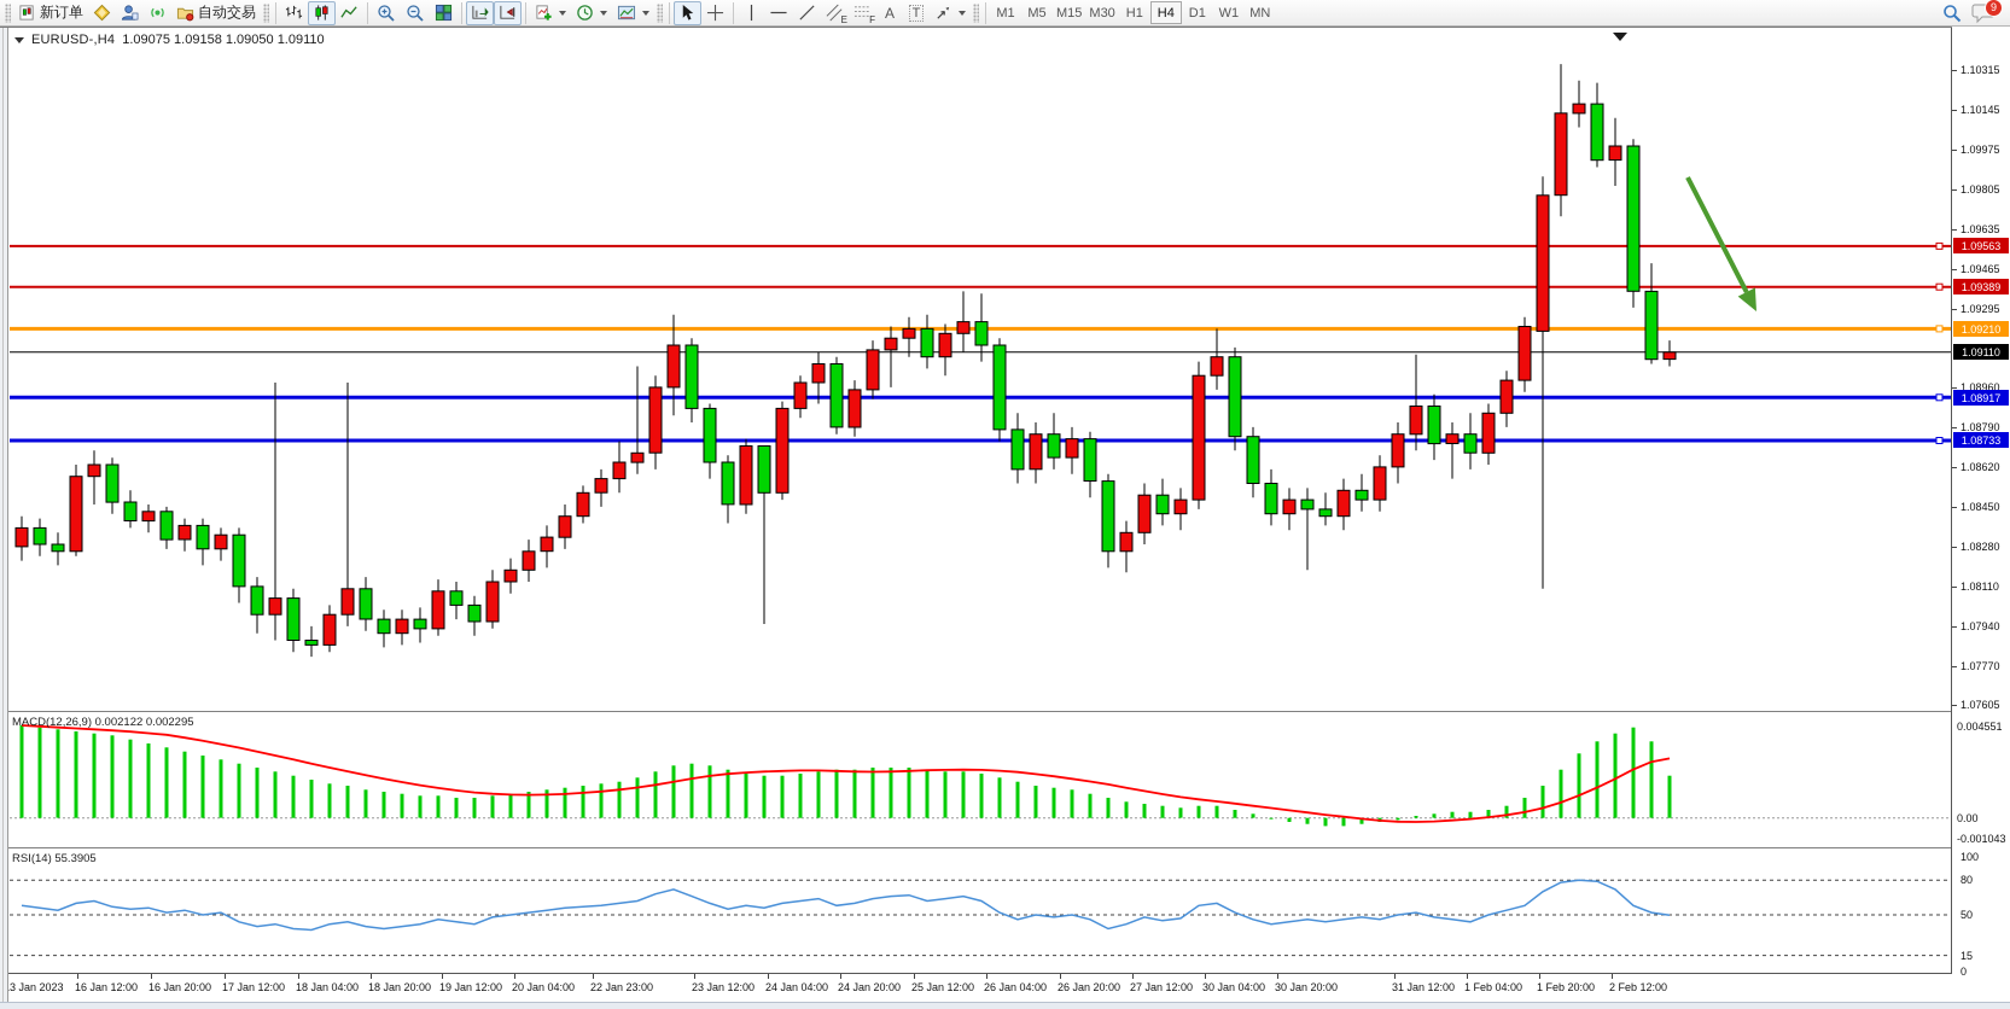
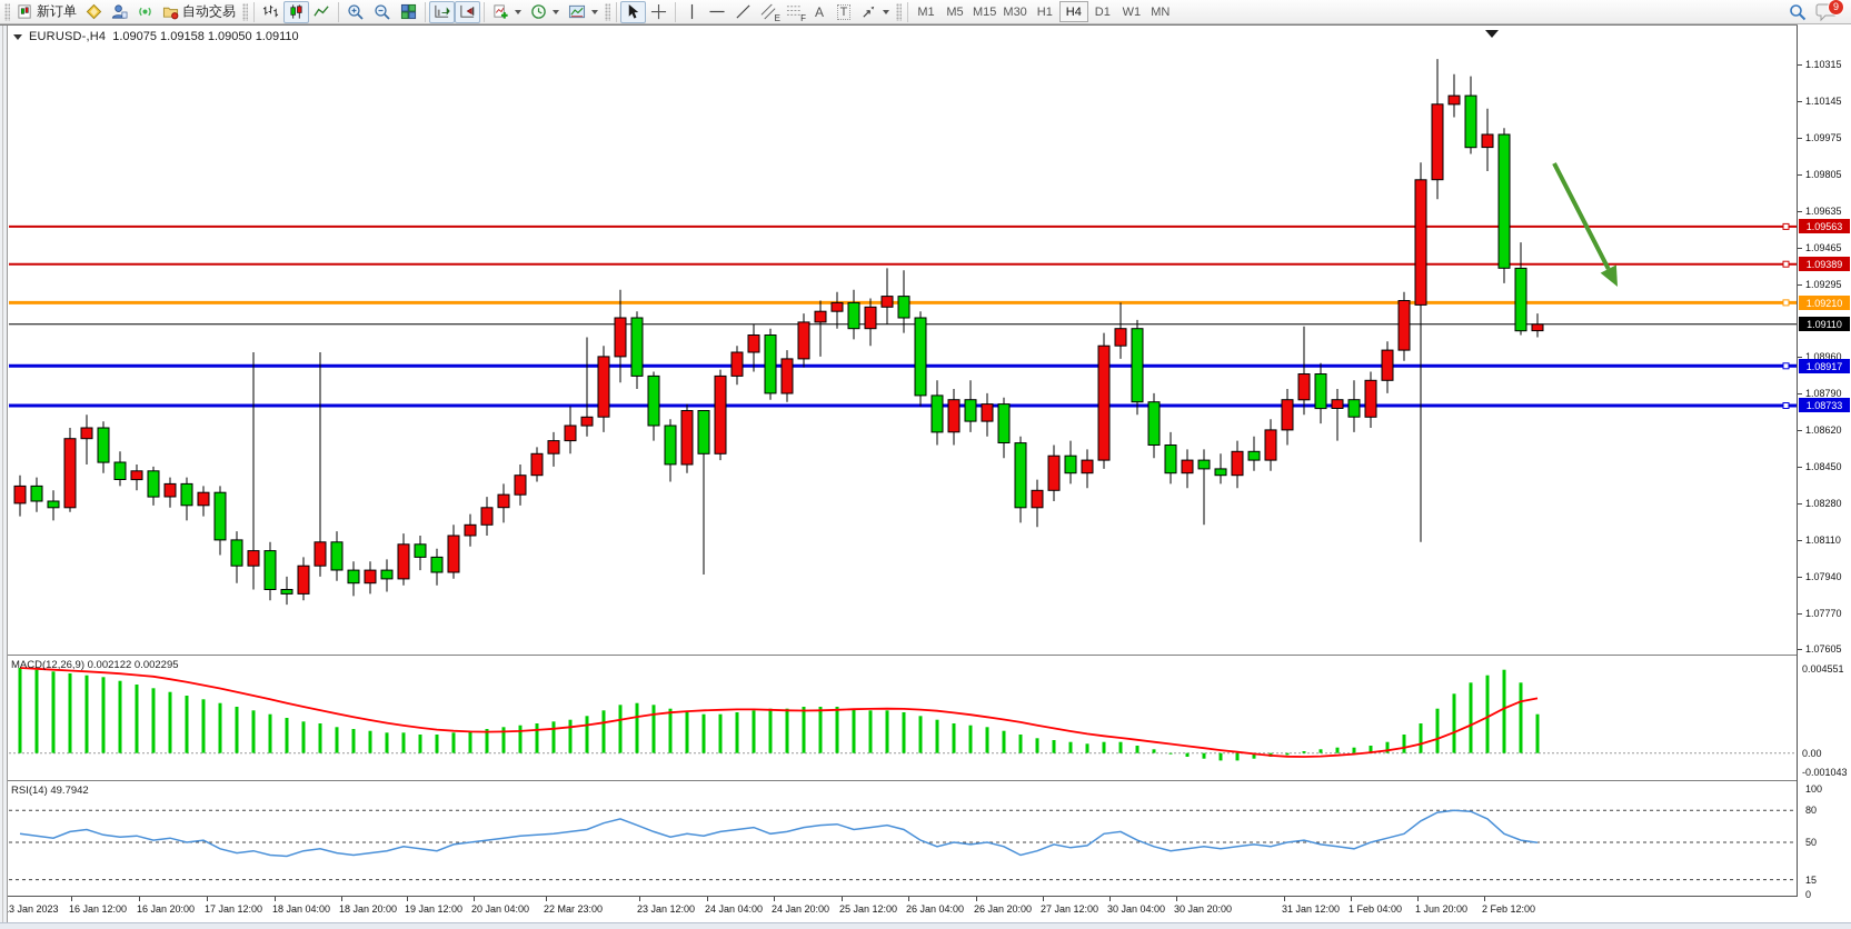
  新订单
  自动交易
  E
  F
  A
  T
  M1
  M5
  M15
  M30
  H1
  H4
  D1
  W1
  MN
  9
  EURUSD-,H4
  1.09075 1.09158 1.09050 1.09110
  MACD(12,26,9) 0.002122 0.002295
- RSI(14) 55.3905
+ RSI(14) 49.7942
  1.10315
  1.10145
  1.09975
  1.09805
  1.09635
  1.09465
  1.09295
  1.08960
  1.08790
  1.08620
  1.08450
  1.08280
  1.08110
  1.07940
  1.07770
  1.07605
  0.004551
  0.00
  -0.001043
  100
  80
  50
  15
  0
  1.09563
  1.09389
  1.09210
  1.09110
  1.08917
  1.08733
  3 Jan 2023
  16 Jan 12:00
  16 Jan 20:00
  17 Jan 12:00
  18 Jan 04:00
  18 Jan 20:00
  19 Jan 12:00
  20 Jan 04:00
- 22 Jan 23:00
+ 22 Mar 23:00
  23 Jan 12:00
  24 Jan 04:00
  24 Jan 20:00
  25 Jan 12:00
  26 Jan 04:00
  26 Jan 20:00
  27 Jan 12:00
  30 Jan 04:00
  30 Jan 20:00
  31 Jan 12:00
  1 Feb 04:00
- 1 Feb 20:00
+ 1 Jun 20:00
  2 Feb 12:00
